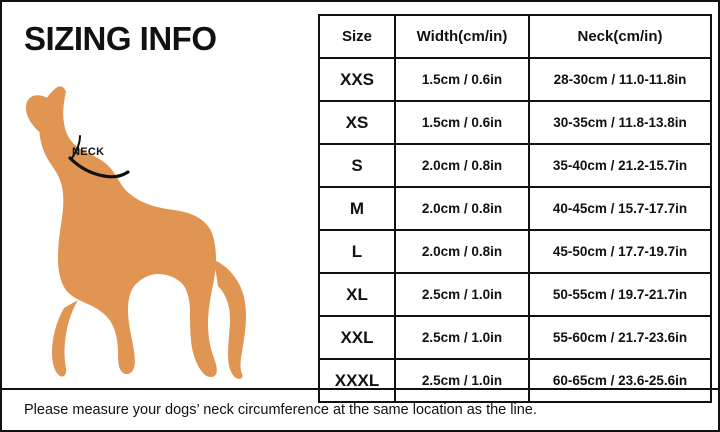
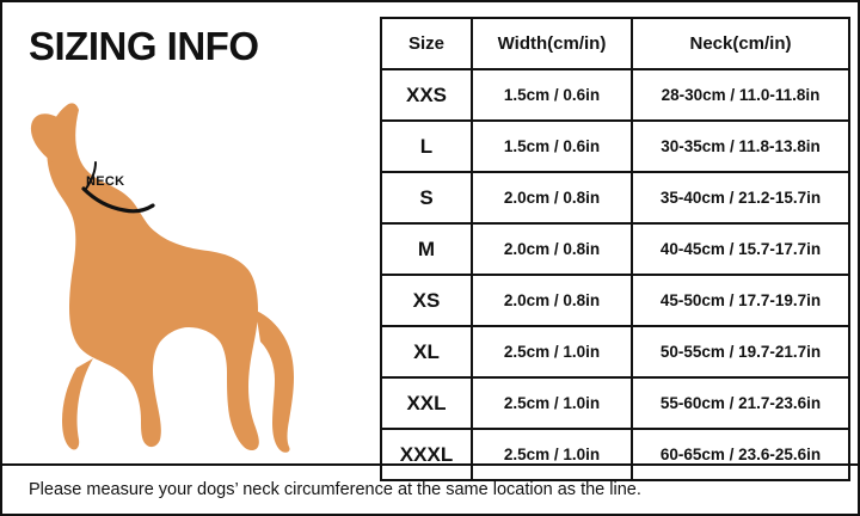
  SIZING INFO
  NECK
  Size	Width(cm/in)	Neck(cm/in)
  XXS	1.5cm / 0.6in	28-30cm / 11.0-11.8in
- XS	1.5cm / 0.6in	30-35cm / 11.8-13.8in
+ L	1.5cm / 0.6in	30-35cm / 11.8-13.8in
  S	2.0cm / 0.8in	35-40cm / 21.2-15.7in
  M	2.0cm / 0.8in	40-45cm / 15.7-17.7in
- L	2.0cm / 0.8in	45-50cm / 17.7-19.7in
+ XS	2.0cm / 0.8in	45-50cm / 17.7-19.7in
  XL	2.5cm / 1.0in	50-55cm / 19.7-21.7in
  XXL	2.5cm / 1.0in	55-60cm / 21.7-23.6in
  XXXL	2.5cm / 1.0in	60-65cm / 23.6-25.6in
  Please measure your dogs’ neck circumference at the same location as the line.
